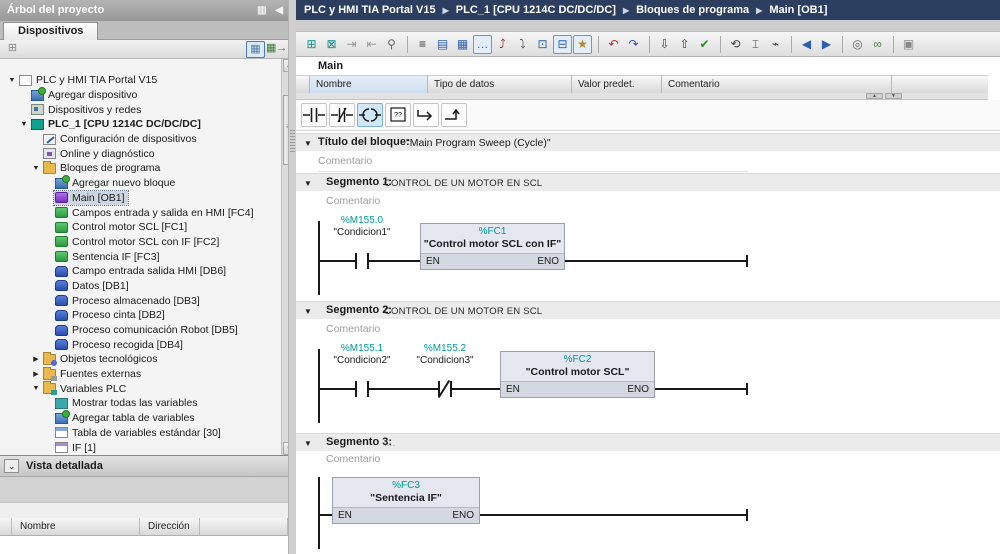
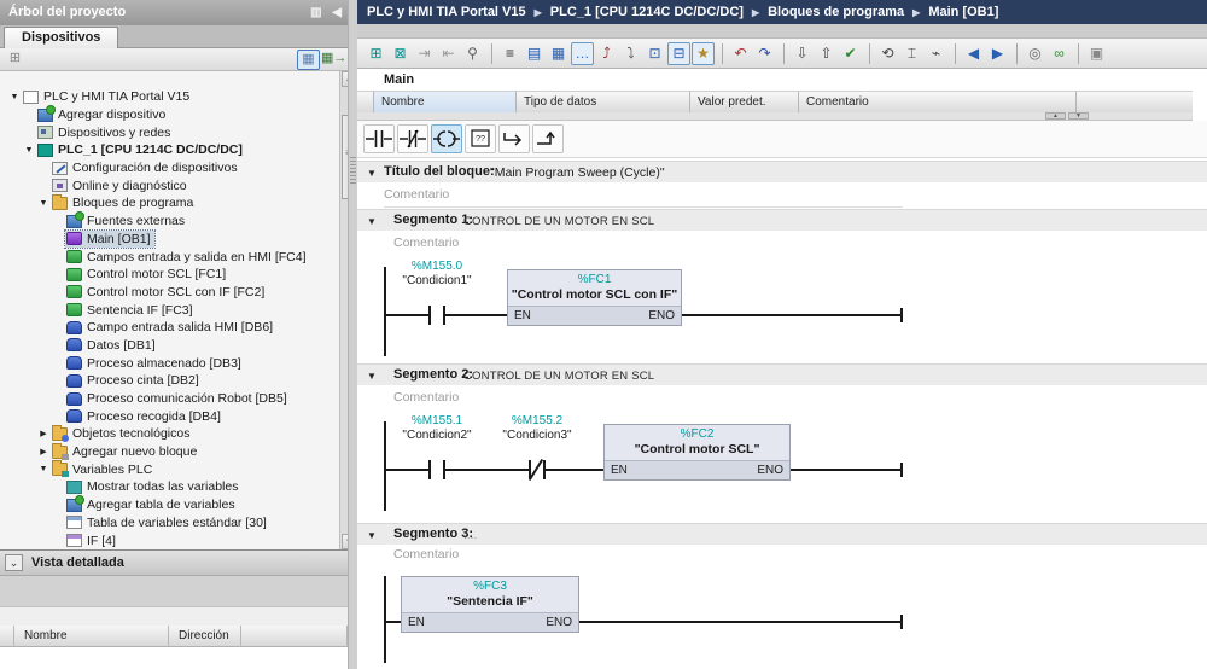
  Árbol del proyecto
  ▥ ◀
  Dispositivos
  ⊞
  ▦
  ▦→
  PLC y HMI TIA Portal V15
  Agregar dispositivo
  Dispositivos y redes
  PLC_1 [CPU 1214C DC/DC/DC]
  Configuración de dispositivos
  Online y diagnóstico
  Bloques de programa
- Agregar nuevo bloque
+ Fuentes externas
  Main [OB1]
  Campos entrada y salida en HMI [FC4]
  Control motor SCL [FC1]
  Control motor SCL con IF [FC2]
  Sentencia IF [FC3]
  Campo entrada salida HMI [DB6]
  Datos [DB1]
  Proceso almacenado [DB3]
  Proceso cinta [DB2]
  Proceso comunicación Robot [DB5]
  Proceso recogida [DB4]
  Objetos tecnológicos
- Fuentes externas
+ Agregar nuevo bloque
  Variables PLC
  Mostrar todas las variables
  Agregar tabla de variables
  Tabla de variables estándar [30]
- IF [1]
+ IF [4]
  ⌄
  Vista detallada
  Nombre
  Dirección
  PLC y HMI TIA Portal V15 ▶ PLC_1 [CPU 1214C DC/DC/DC] ▶ Bloques de programa ▶ Main [OB1]
  ⊞
  ⊠
  ⇥
  ⇤
  ⚲
  ≡
  ▤
  ▦
  …
  ⤴
  ⤵
  ⊡
  ⊟
  ★
  ↶
  ↷
  ⇩
  ⇧
  ✔
  ⟲
  ⌶
  ⌁
  ◀
  ▶
  ◎
  ∞
  ▣
  Main
  Nombre
  Tipo de datos
  Valor predet.
  Comentario
  ▼
  Título del bloque:
  "Main Program Sweep (Cycle)"
  Comentario
  ▼
  Segmento 1:
  CONTROL DE UN MOTOR EN SCL
  Comentario
  %M155.0
  "Condicion1"
  %FC1
  "Control motor SCL con IF"
  EN
  ENO
  ▼
  Segmento 2:
  CONTROL DE UN MOTOR EN SCL
  Comentario
  %M155.1
  "Condicion2"
  %M155.2
  "Condicion3"
  %FC2
  "Control motor SCL"
  EN
  ENO
  ▼
  Segmento 3:
  ....
  Comentario
  %FC3
  "Sentencia IF"
  EN
  ENO
